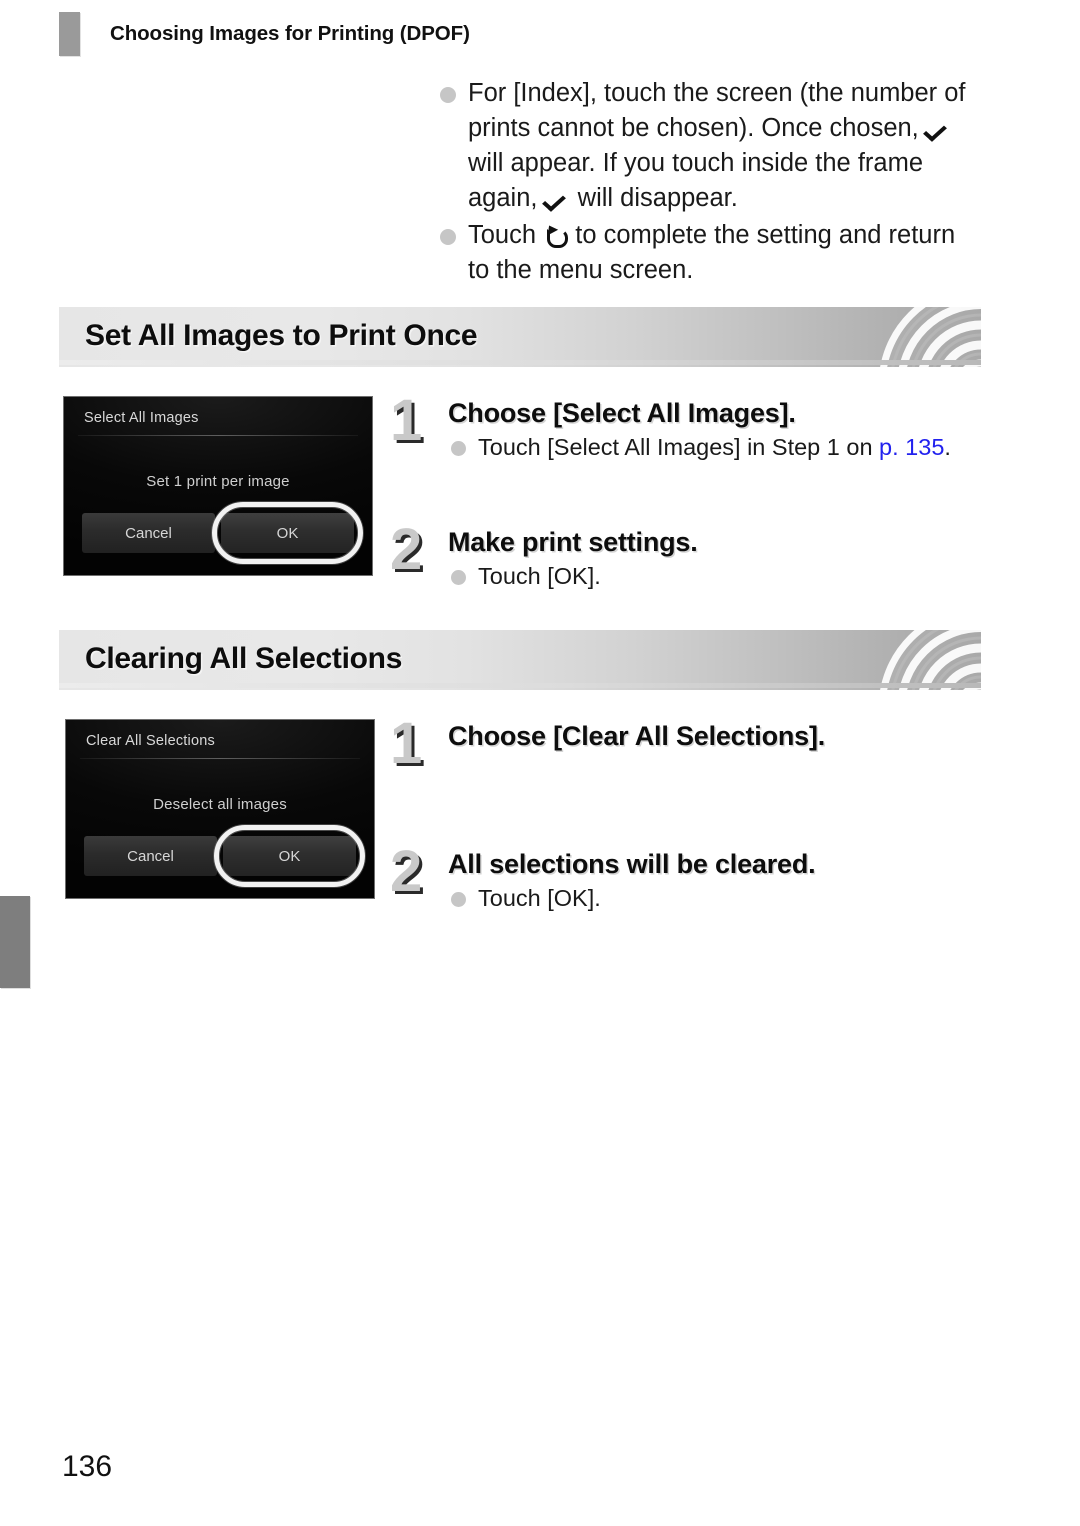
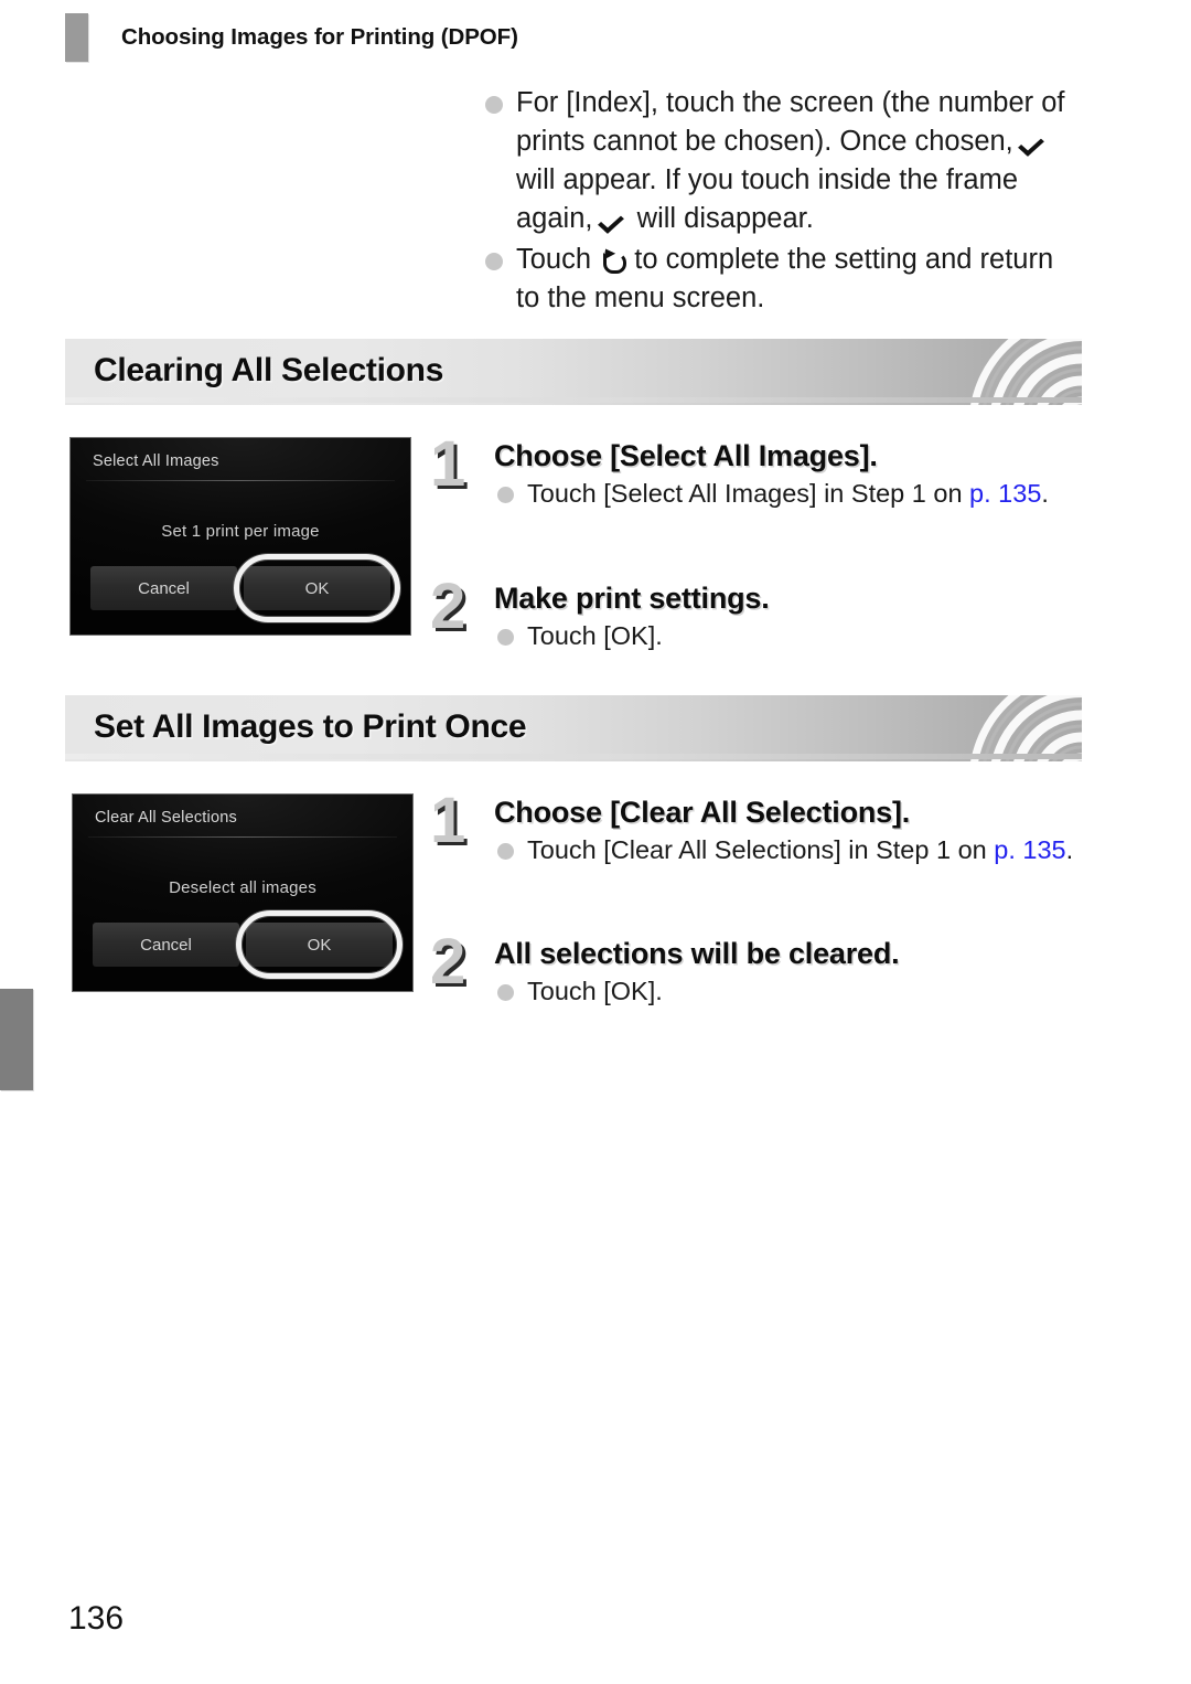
  Choosing Images for Printing (DPOF)
  For [Index], touch the screen (the number of prints cannot be chosen). Once chosen, will appear. If you touch inside the frame again, will disappear.
  Touch to complete the setting and return to the menu screen.
- Set All Images to Print Once
+ Clearing All Selections
  Select All Images
  Set 1 print per image
  Cancel
  OK
  1
  Choose [Select All Images].
  Touch [Select All Images] in Step 1 on p. 135.
  2
  Make print settings.
  Touch [OK].
- Clearing All Selections
+ Set All Images to Print Once
  Clear All Selections
  Deselect all images
  Cancel
  OK
  1
  Choose [Clear All Selections].
+ Touch [Clear All Selections] in Step 1 on p. 135.
  2
  All selections will be cleared.
  Touch [OK].
  136
